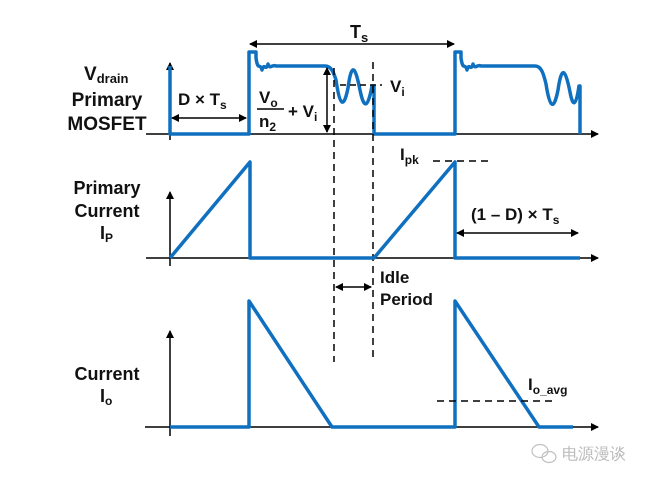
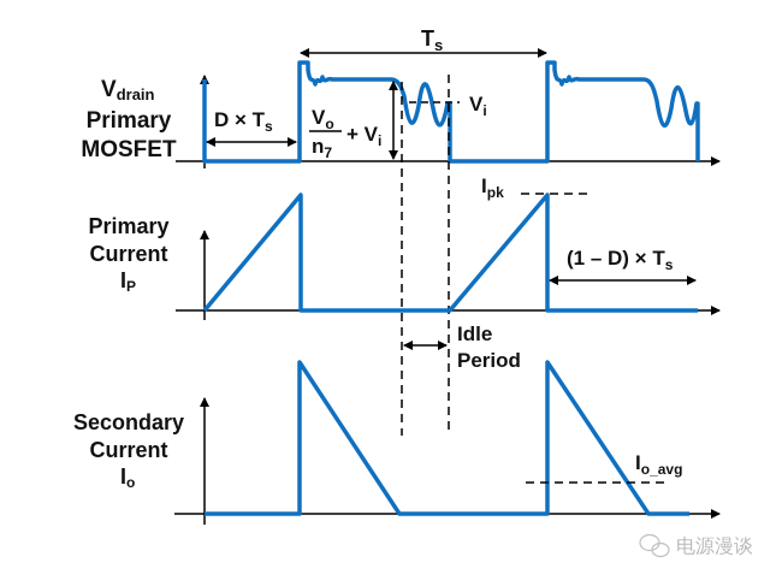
  Ts
  D × Ts
  Vo
- n2
+ n7
  + Vi
  Vi
  Ipk
  (1 – D) × Ts
  Idle
  Period
  Io_avg
  Vdrain
  Primary
  MOSFET
  Primary
  Current
  IP
+ Secondary
  Current
  Io
  电源漫谈
